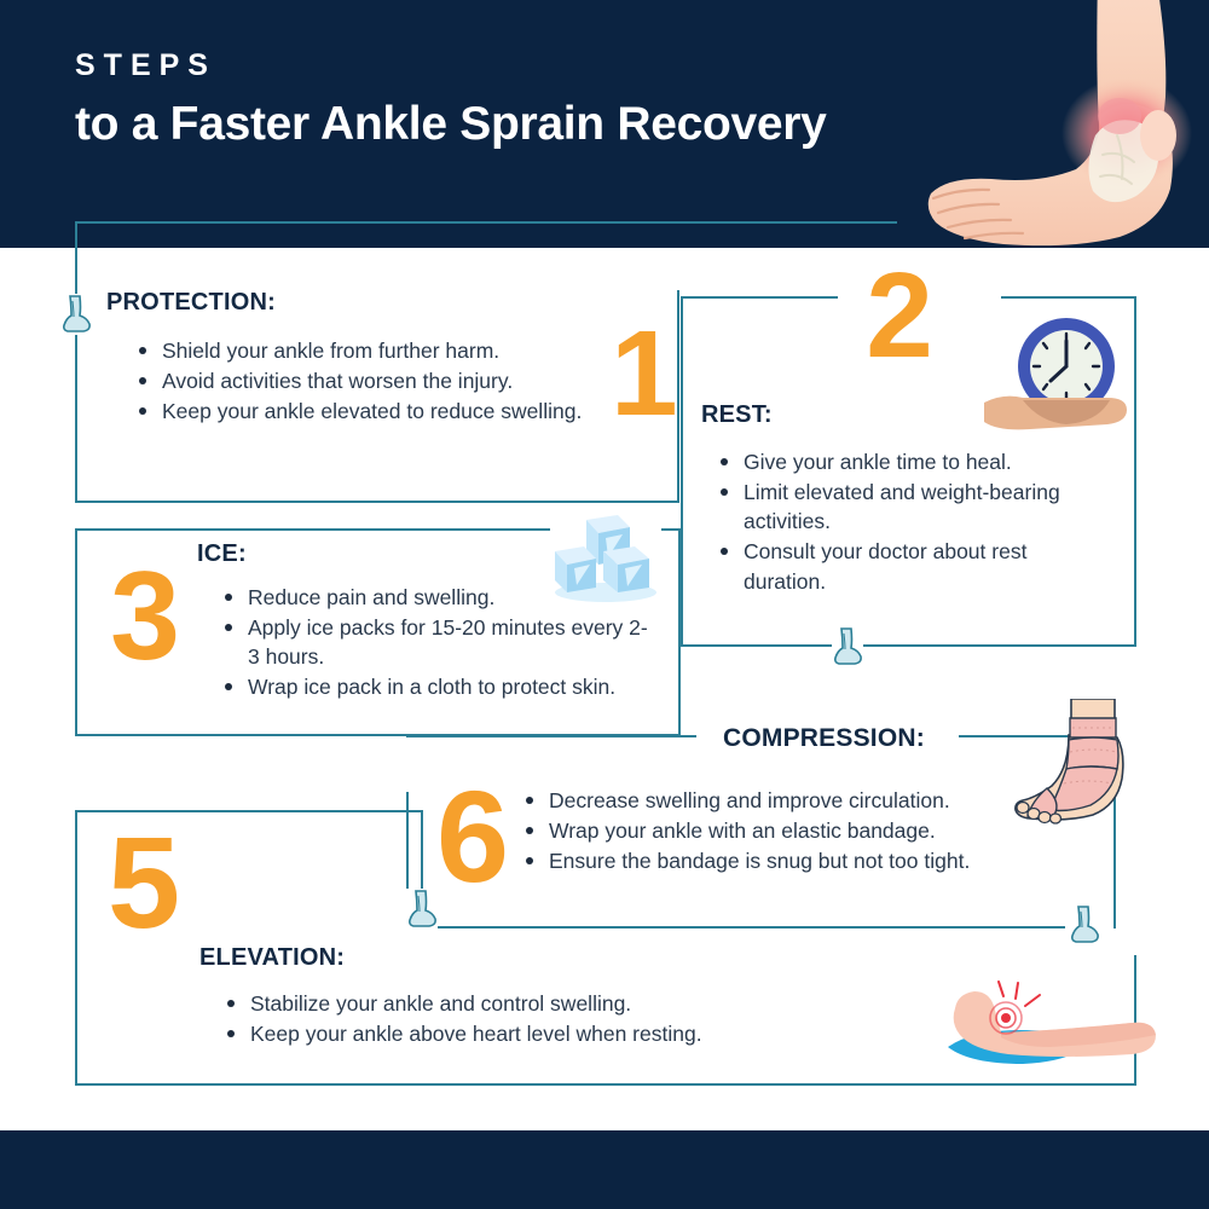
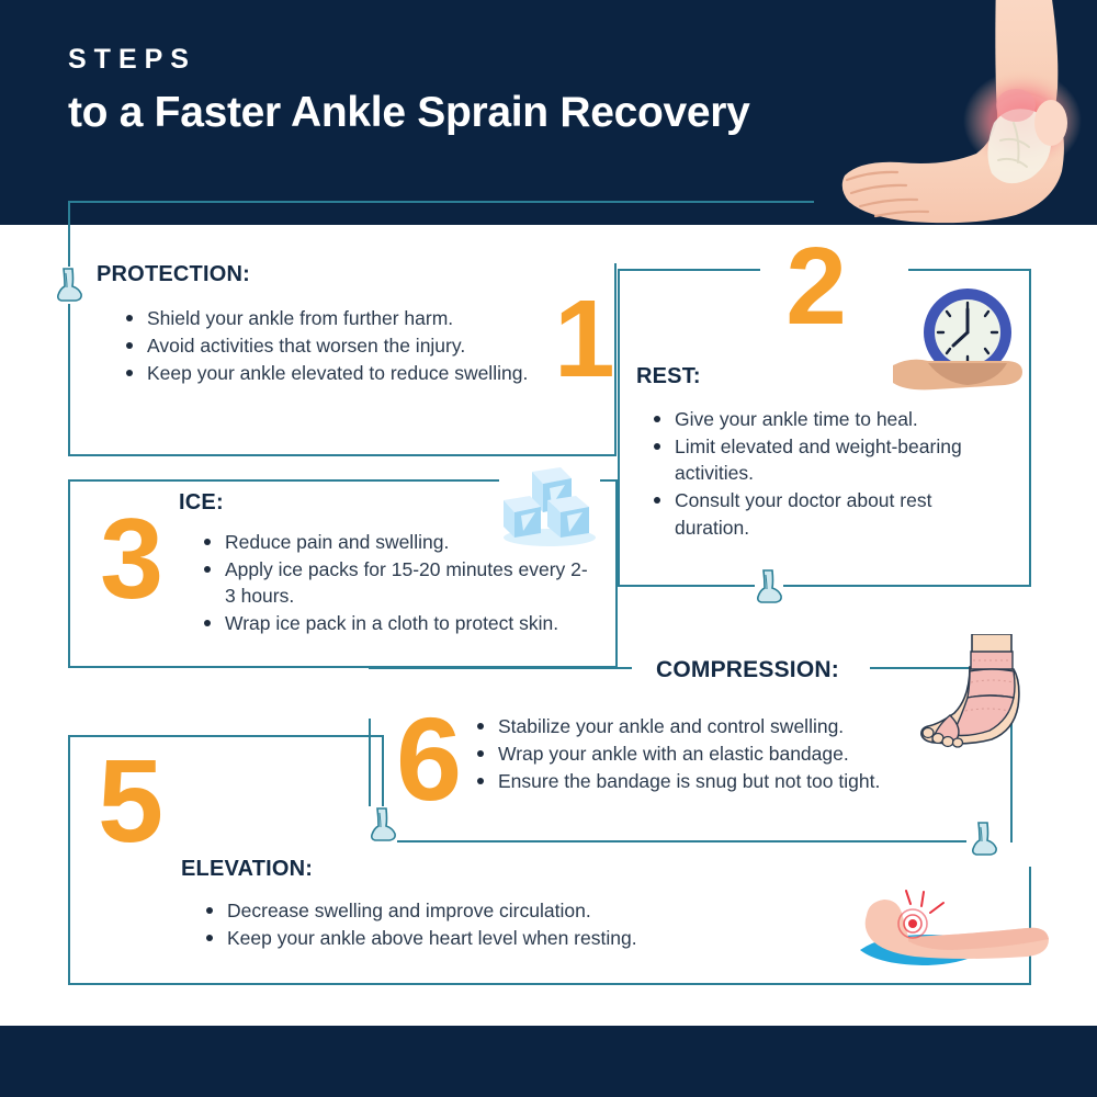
  STEPS
  to a Faster Ankle Sprain Recovery
  PROTECTION:
  Shield your ankle from further harm.
  Avoid activities that worsen the injury.
  Keep your ankle elevated to reduce swelling.
  1
  2
  REST:
  Give your ankle time to heal.
  Limit elevated and weight-bearing activities.
  Consult your doctor about rest duration.
  3
  ICE:
  Reduce pain and swelling.
  Apply ice packs for 15-20 minutes every 2-3 hours.
  Wrap ice pack in a cloth to protect skin.
  COMPRESSION:
  6
- Decrease swelling and improve circulation.
+ Stabilize your ankle and control swelling.
  Wrap your ankle with an elastic bandage.
  Ensure the bandage is snug but not too tight.
  5
  ELEVATION:
- Stabilize your ankle and control swelling.
+ Decrease swelling and improve circulation.
  Keep your ankle above heart level when resting.
